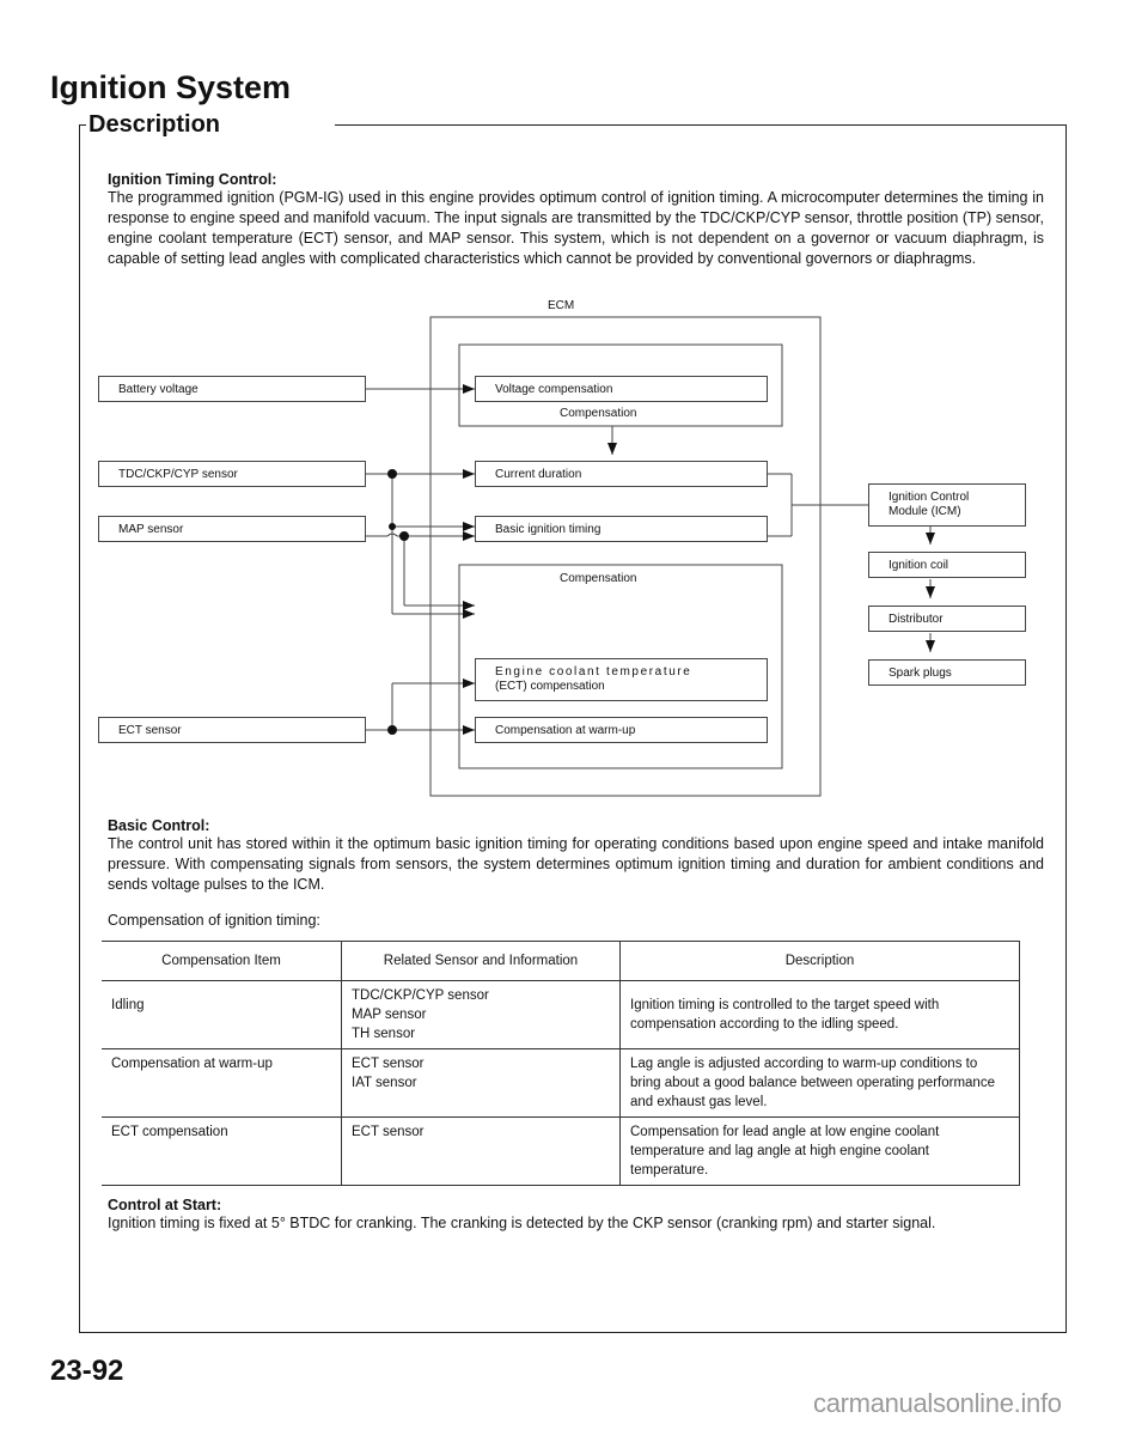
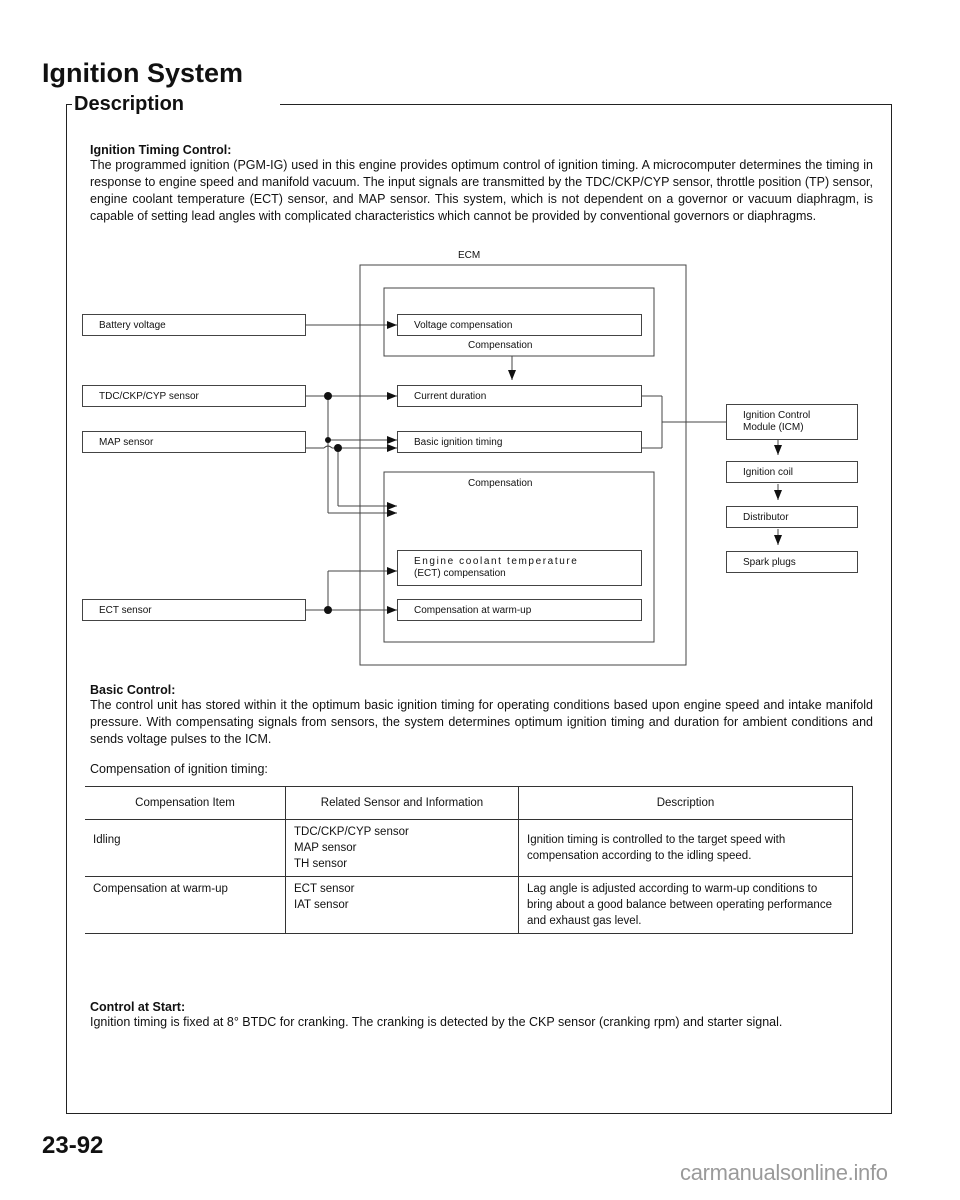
  Ignition System
  Description
  Ignition Timing Control:
  The programmed ignition (PGM-IG) used in this engine provides optimum control of ignition timing. A microcomputer determines the timing in response to engine speed and manifold vacuum. The input signals are transmitted by the TDC/CKP/CYP sensor, throttle position (TP) sensor, engine coolant temperature (ECT) sensor, and MAP sensor. This system, which is not dependent on a governor or vacuum diaphragm, is capable of setting lead angles with complicated characteristics which cannot be provided by conventional governors or diaphragms.
  ECM
  Battery voltage
  TDC/CKP/CYP sensor
  MAP sensor
  ECT sensor
  Voltage compensation
  Compensation
  Current duration
  Basic ignition timing
  Compensation
  Engine coolant temperature
  (ECT) compensation
  Compensation at warm-up
  Ignition Control
  Module (ICM)
  Ignition coil
  Distributor
  Spark plugs
  Basic Control:
  The control unit has stored within it the optimum basic ignition timing for operating conditions based upon engine speed and intake manifold pressure. With compensating signals from sensors, the system determines optimum ignition timing and duration for ambient conditions and sends voltage pulses to the ICM.
  Compensation of ignition timing:
  Compensation Item	Related Sensor and Information	Description
  Idling	TDC/CKP/CYP sensor MAP sensor TH sensor	Ignition timing is controlled to the target speed with compensation according to the idling speed.
  Compensation at warm-up	ECT sensor IAT sensor	Lag angle is adjusted according to warm-up conditions to bring about a good balance between operating performance and exhaust gas level.
- ECT compensation	ECT sensor	Compensation for lead angle at low engine coolant temperature and lag angle at high engine coolant temperature.
  Control at Start:
- Ignition timing is fixed at 5° BTDC for cranking. The cranking is detected by the CKP sensor (cranking rpm) and starter signal.
+ Ignition timing is fixed at 8° BTDC for cranking. The cranking is detected by the CKP sensor (cranking rpm) and starter signal.
  23-92
  carmanualsonline.info
